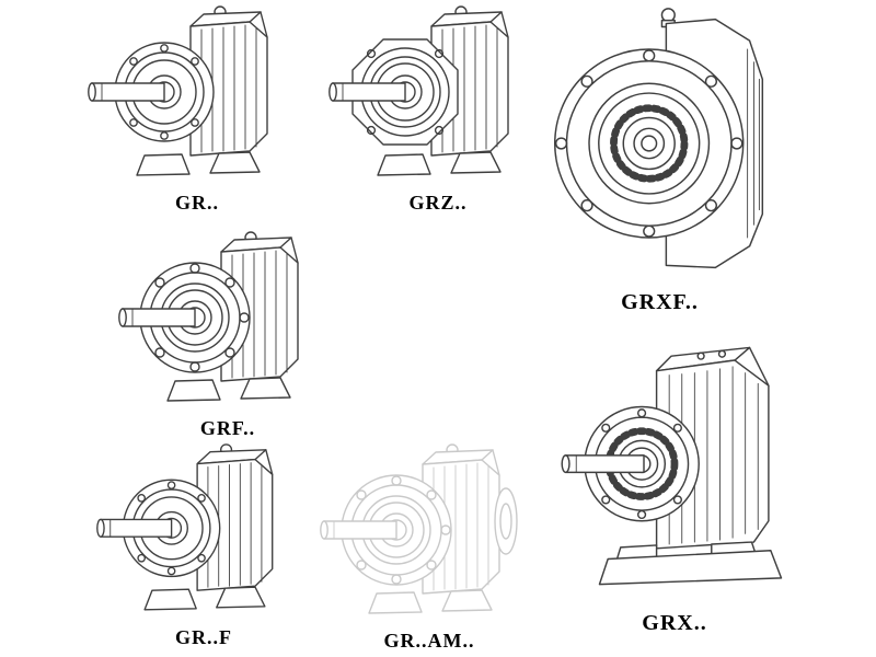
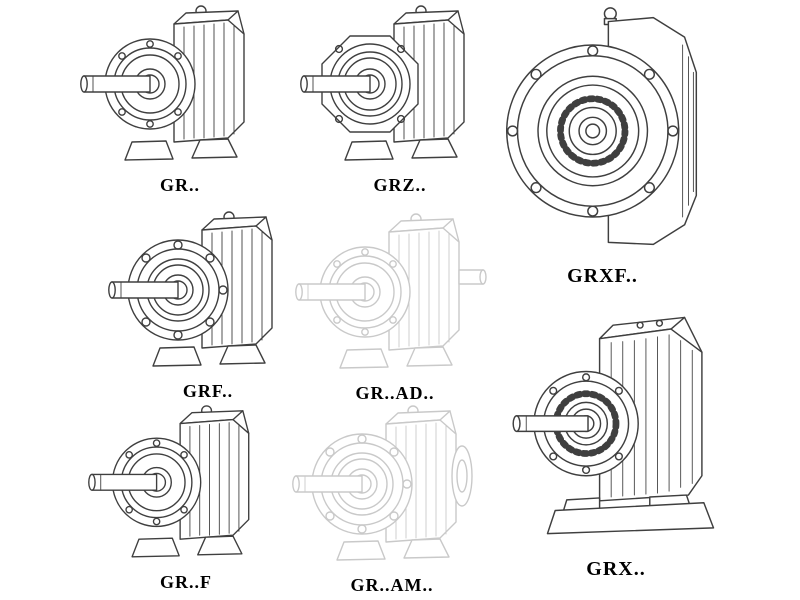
  GR..
  GRZ..
  GRXF..
  GRF..
+ GR..AD..
  GRX..
  GR..F
  GR..AM..
